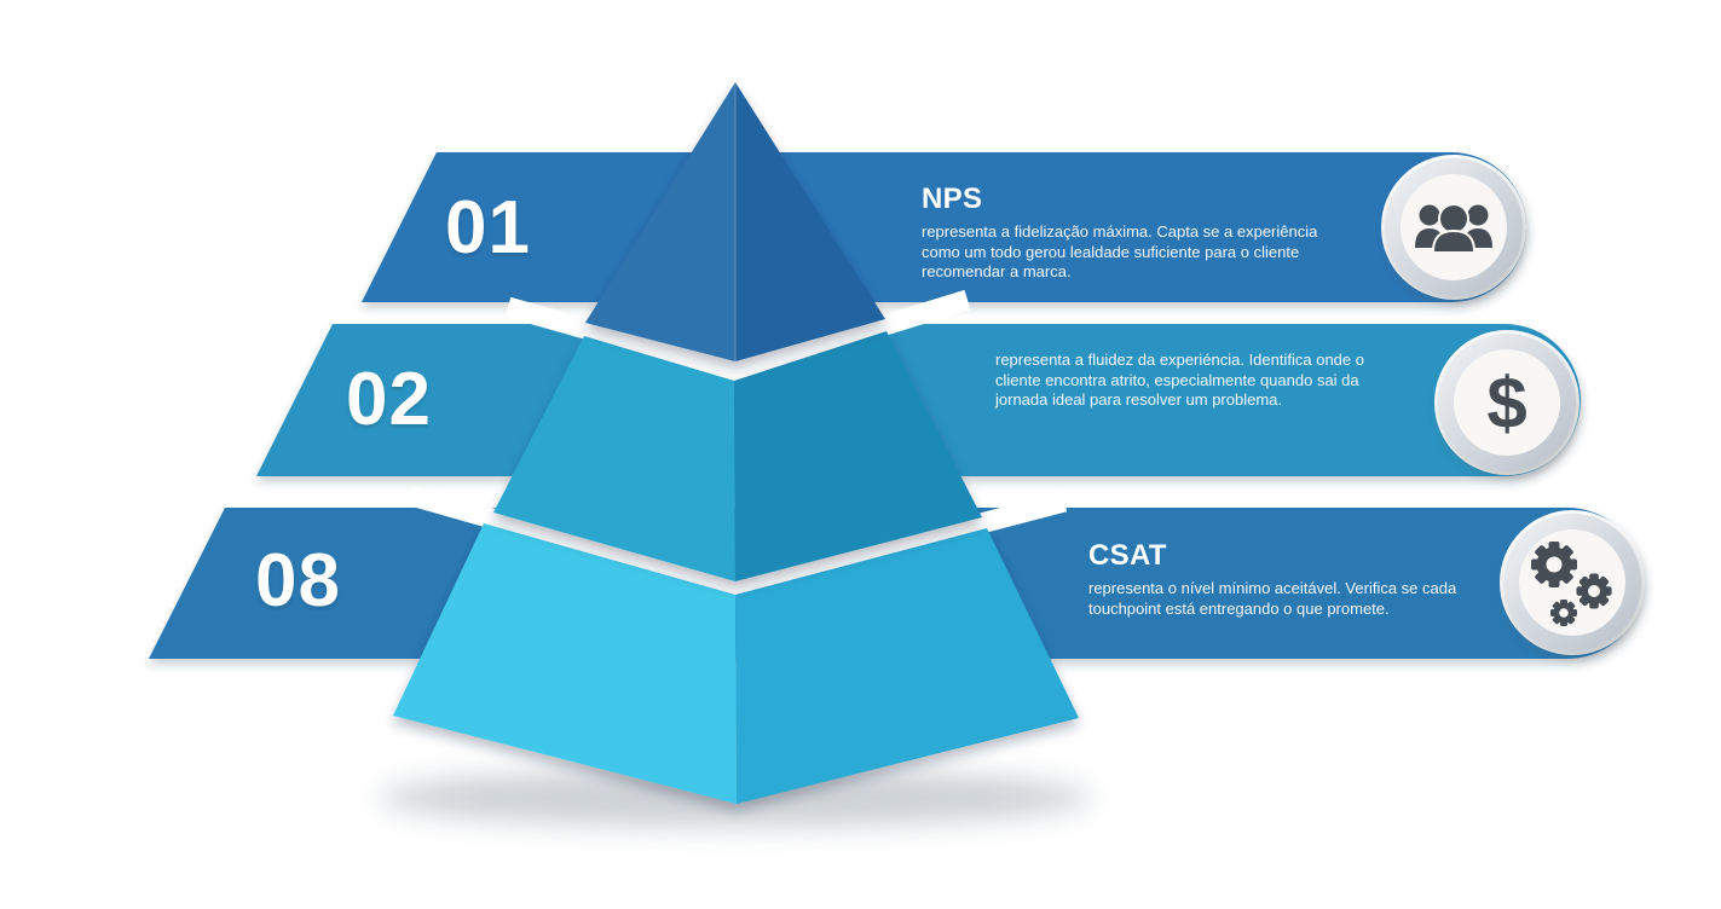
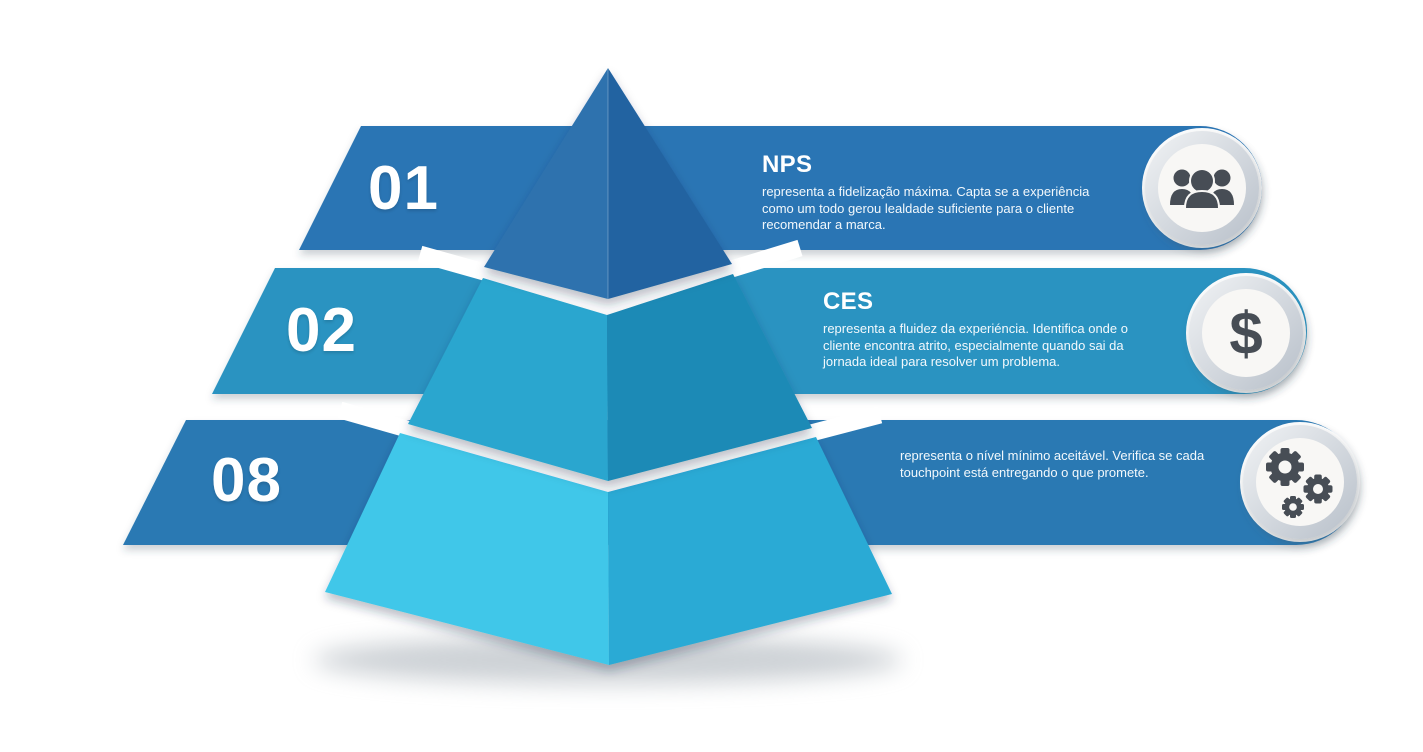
  $
  01
  02
  08
  NPS
  representa a fidelização máxima. Capta se a experiência
  como um todo gerou lealdade suficiente para o cliente
  recomendar a marca.
+ CES
  representa a fluidez da experiéncia. Identifica onde o
  cliente encontra atrito, especialmente quando sai da
  jornada ideal para resolver um problema.
- CSAT
  representa o nível mínimo aceitável. Verifica se cada
  touchpoint está entregando o que promete.
